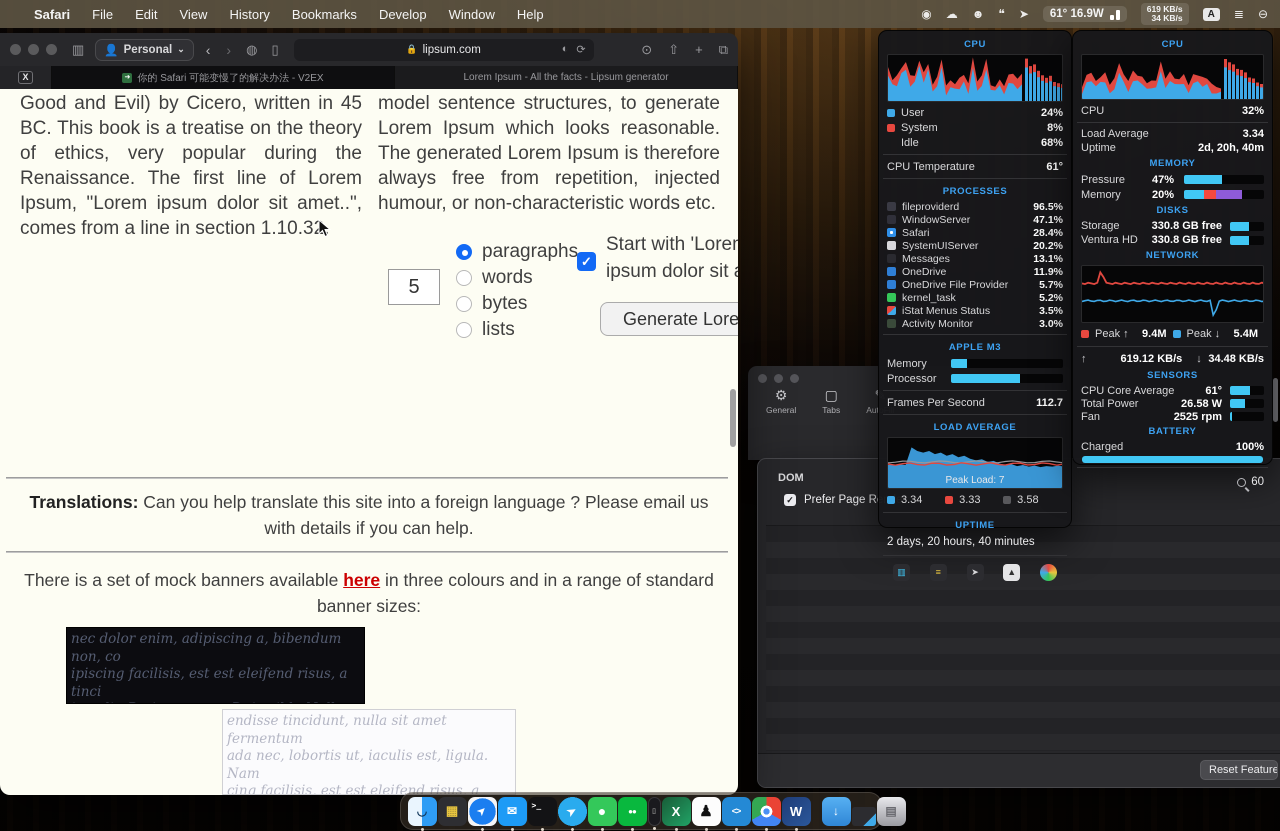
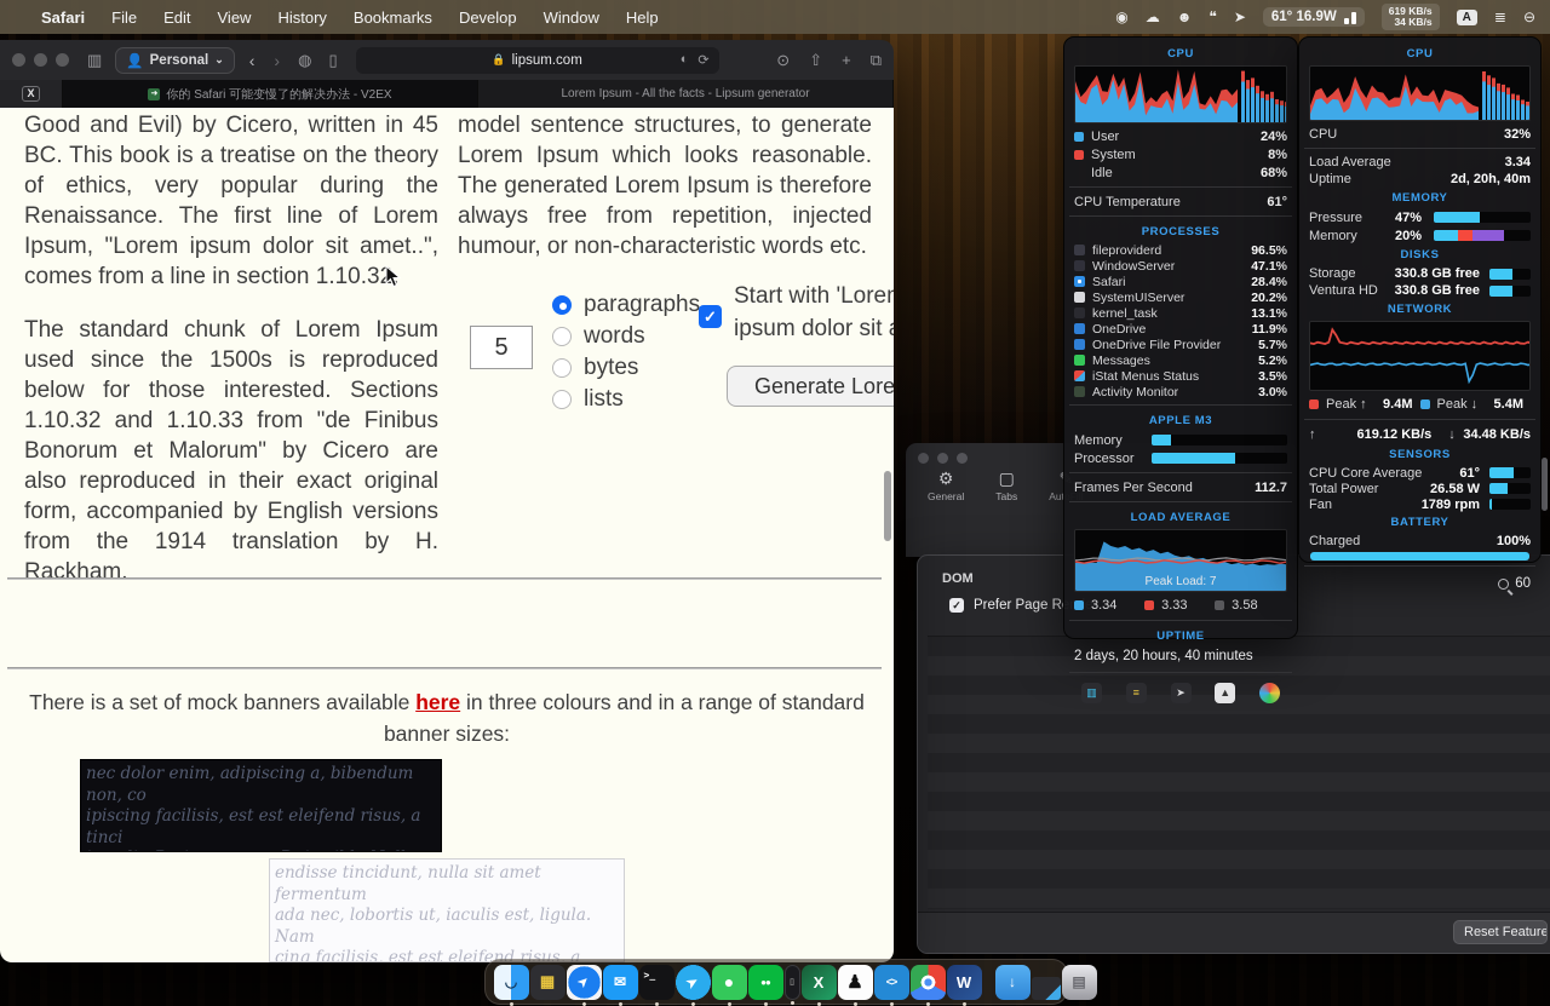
  Safari
  File
  Edit
  View
  History
  Bookmarks
  Develop
  Window
  Help
  ◉
  ☁
  ☻
  ❝
  ➤
  61° 16.9W
  619 KB/s
  34 KB/s
  A
  ≣
  ⊖
  ⚙
  General
  ▢
  Tabs
  DOM
  ✓
  Reset Feature
  ▥
  👤
  Personal
  ⌄
  ‹
  ›
  ◍
  ▯
  🔒
  lipsum.com
  ◐
  ⟳
  ⊙
  ⇧
  +
  ⧉
  X
  你的 Safari 可能变慢了的解决办法 - V2EX
  Lorem Ipsum - All the facts - Lipsum generator
  Good and Evil) by Cicero, written in 45 BC. This book is a treatise on the theory of ethics, very popular during the Renaissance. The first line of Lorem Ipsum, "Lorem ipsum dolor sit amet..", comes from a line in section 1.10.3
+ The standard chunk of Lorem Ipsum used since the 1500s is reproduced below for those interested. Sections 1.10.32 and 1.10.33 from "de Finibus Bonorum et Malorum" by Cicero are also reproduced in their exact original form, accompanied by English versions from the 1914 translation by H. Rackham.
  model sentence structures, to generate Lorem Ipsum which looks reasonable. The generated Lorem Ipsum is therefore always free from repetition, injected humour, or non-characteristic words etc.
  5
  paragraphs
  words
  bytes
  lists
  ✓
  Start with 'Lore ipsum dolor sit
  Generate Lore
- Translations: Can you help translate this site into a foreign language ? Please email us with details if you can help.
  There is a set of mock banners available here in three colours and in a range of standard banner sizes:
  nec dolor enim, adipiscing a, bibendum non, co
  ipiscing facilisis, est est eleifend risus, a tinci
  endisse tincidunt, nulla sit amet fermentum
  ada nec, lobortis ut, iaculis est, ligula. Nam
  cing facilisis, est est eleifend risus, a
  CPU
  User
  24%
  System
  8%
  Idle
  68%
  CPU Temperature
  61°
  PROCESSES
  fileproviderd
  96.5%
  WindowServer
  47.1%
  Safari
  28.4%
  SystemUIServer
  20.2%
- Messages
+ kernel_task
  13.1%
  OneDrive
  11.9%
  OneDrive File Provider
  5.7%
- kernel_task
+ Messages
  5.2%
  iStat Menus Status
  3.5%
  Activity Monitor
  3.0%
  APPLE M3
  Memory
  Processor
  Frames Per Second
  112.7
  LOAD AVERAGE
  Peak Load: 7
  3.34
  3.33
  3.58
  UPTIME
  2 days, 20 hours, 40 minutes
  ▥
  ≡
  ➤
  ▲
  ●
  CPU
  CPU
  32%
  Load Average
  3.34
  Uptime
  2d, 20h, 40m
  MEMORY
  Pressure
  47%
  Memory
  20%
  DISKS
  Storage
  330.8 GB free
  Ventura HD
  330.8 GB free
  NETWORK
  Peak ↑
  9.4M
  Peak ↓
  5.4M
  ↑
  619.12 KB/s
  ↓
  34.48 KB/s
  SENSORS
  CPU Core Average
  61°
  Total Power
  26.58 W
  Fan
- 2525 rpm
+ 1789 rpm
  BATTERY
  Charged
  100%
  60
  ◡
  ▦
  ✉
  >_
  ●
  ●●
  X
  ♟
  <>
  W
  ↓
  ▤
